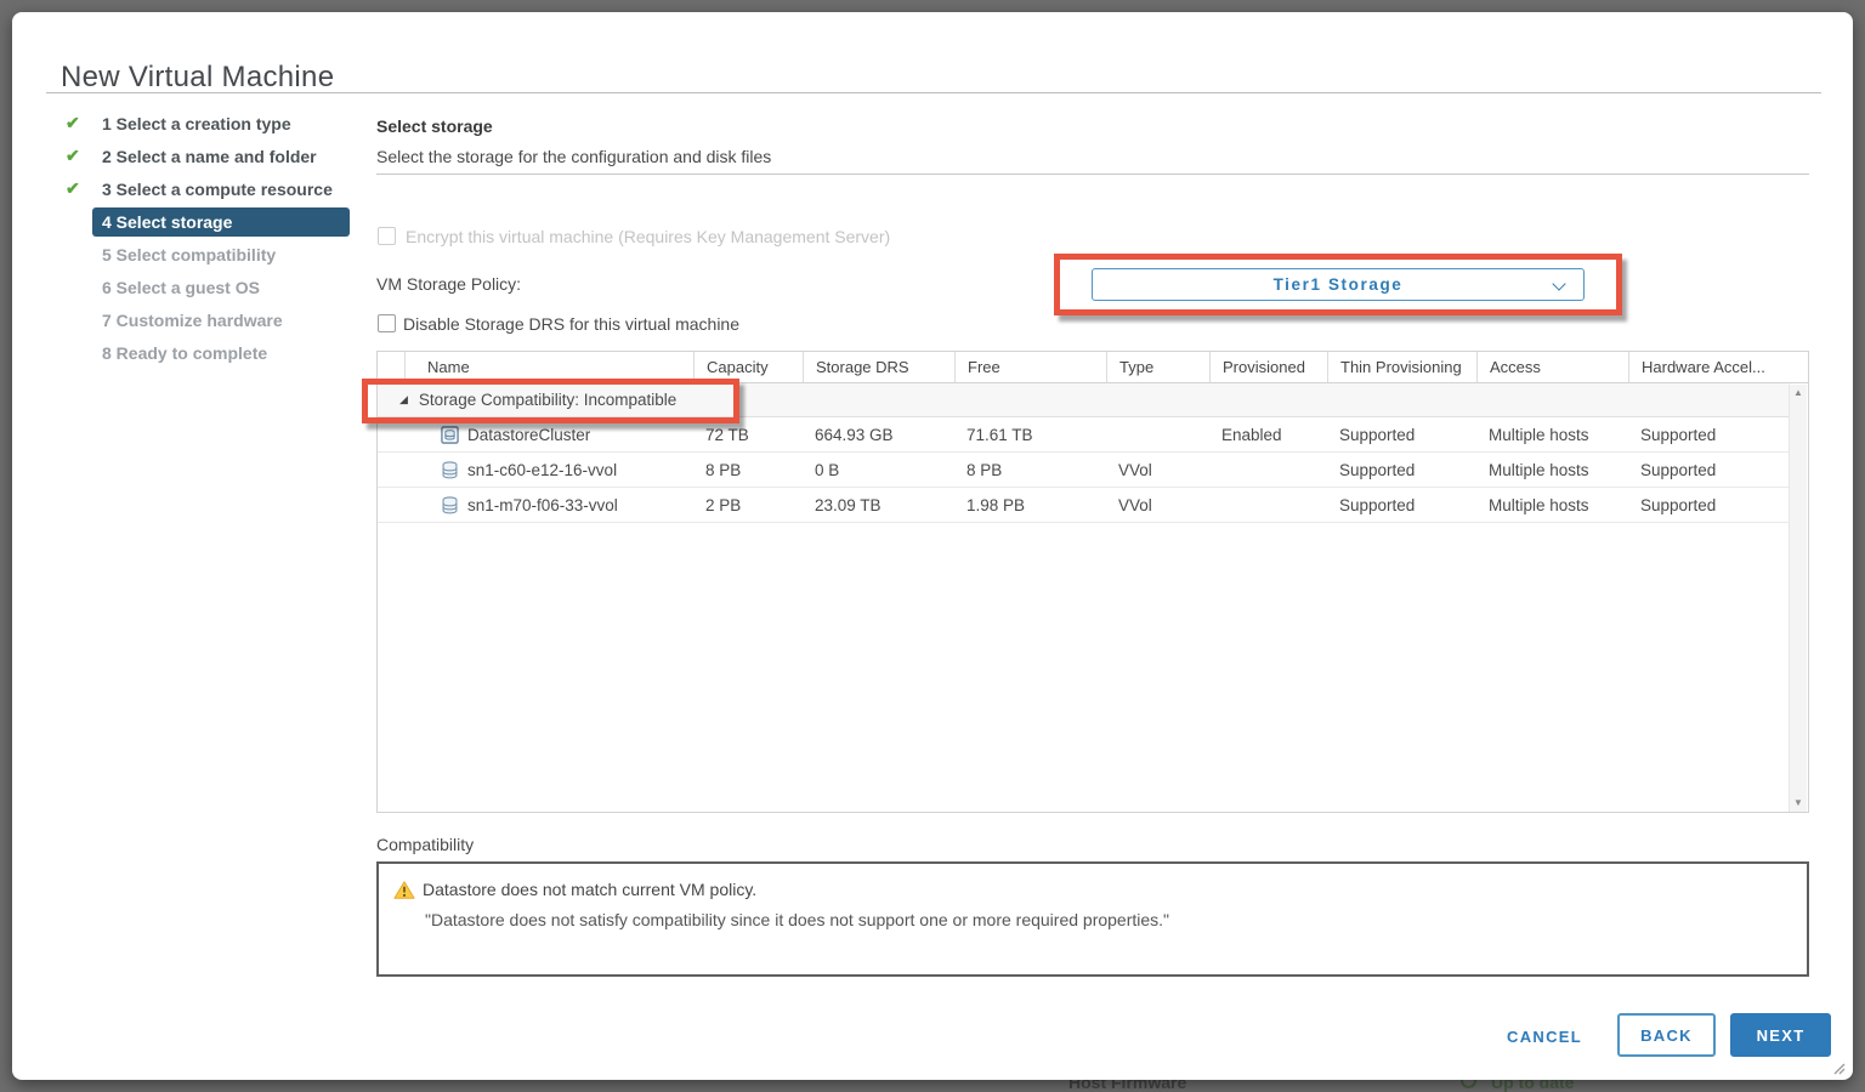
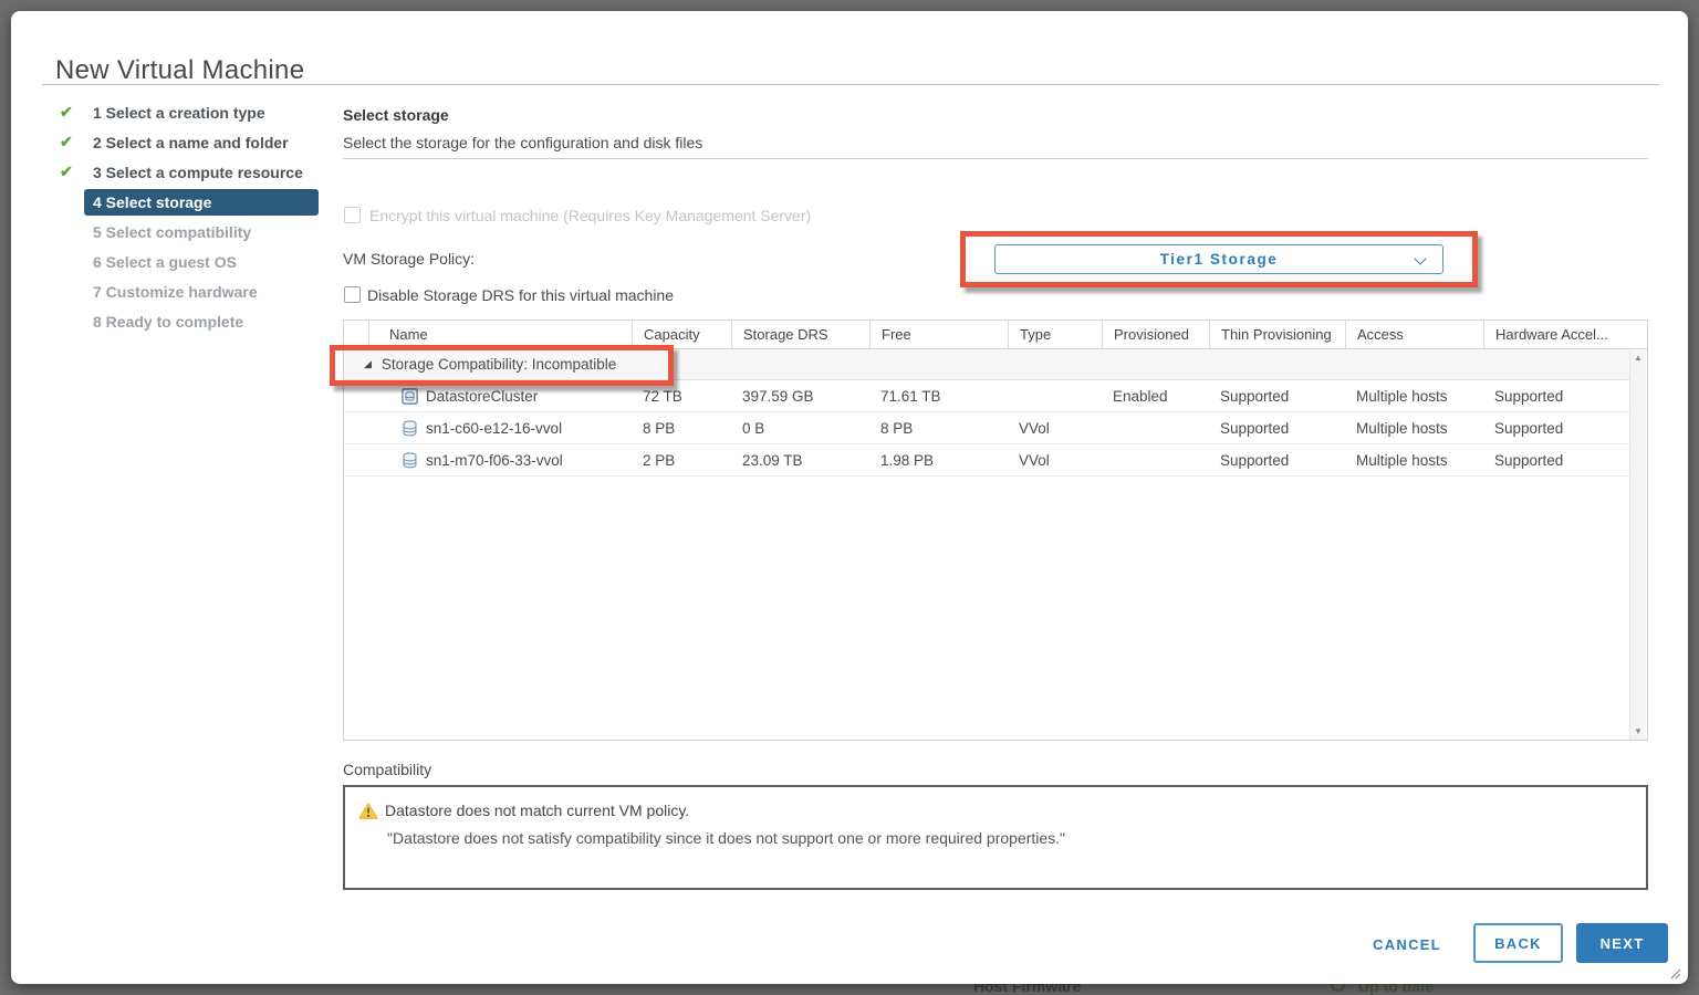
  Host Firmware
  Up to date
  New Virtual Machine
  ✔
  1 Select a creation type
  ✔
  2 Select a name and folder
  ✔
  3 Select a compute resource
  4 Select storage
  5 Select compatibility
  6 Select a guest OS
  7 Customize hardware
  8 Ready to complete
  Select storage
  Select the storage for the configuration and disk files
  Encrypt this virtual machine (Requires Key Management Server)
  VM Storage Policy:
  Tier1 Storage
  Disable Storage DRS for this virtual machine
  Name
  Capacity
  Storage DRS
  Free
  Type
  Provisioned
  Thin Provisioning
  Access
  Hardware Accel...
  ◢
  Storage Compatibility: Incompatible
  DatastoreCluster
  72 TB
- 664.93 GB
+ 397.59 GB
  71.61 TB
  Enabled
  Supported
  Multiple hosts
  Supported
  sn1-c60-e12-16-vvol
  8 PB
  0 B
  8 PB
  VVol
  Supported
  Multiple hosts
  Supported
  sn1-m70-f06-33-vvol
  2 PB
  23.09 TB
  1.98 PB
  VVol
  Supported
  Multiple hosts
  Supported
  ▲
  ▼
  Compatibility
  Datastore does not match current VM policy.
  "Datastore does not satisfy compatibility since it does not support one or more required properties."
  CANCEL
  BACK
  NEXT
